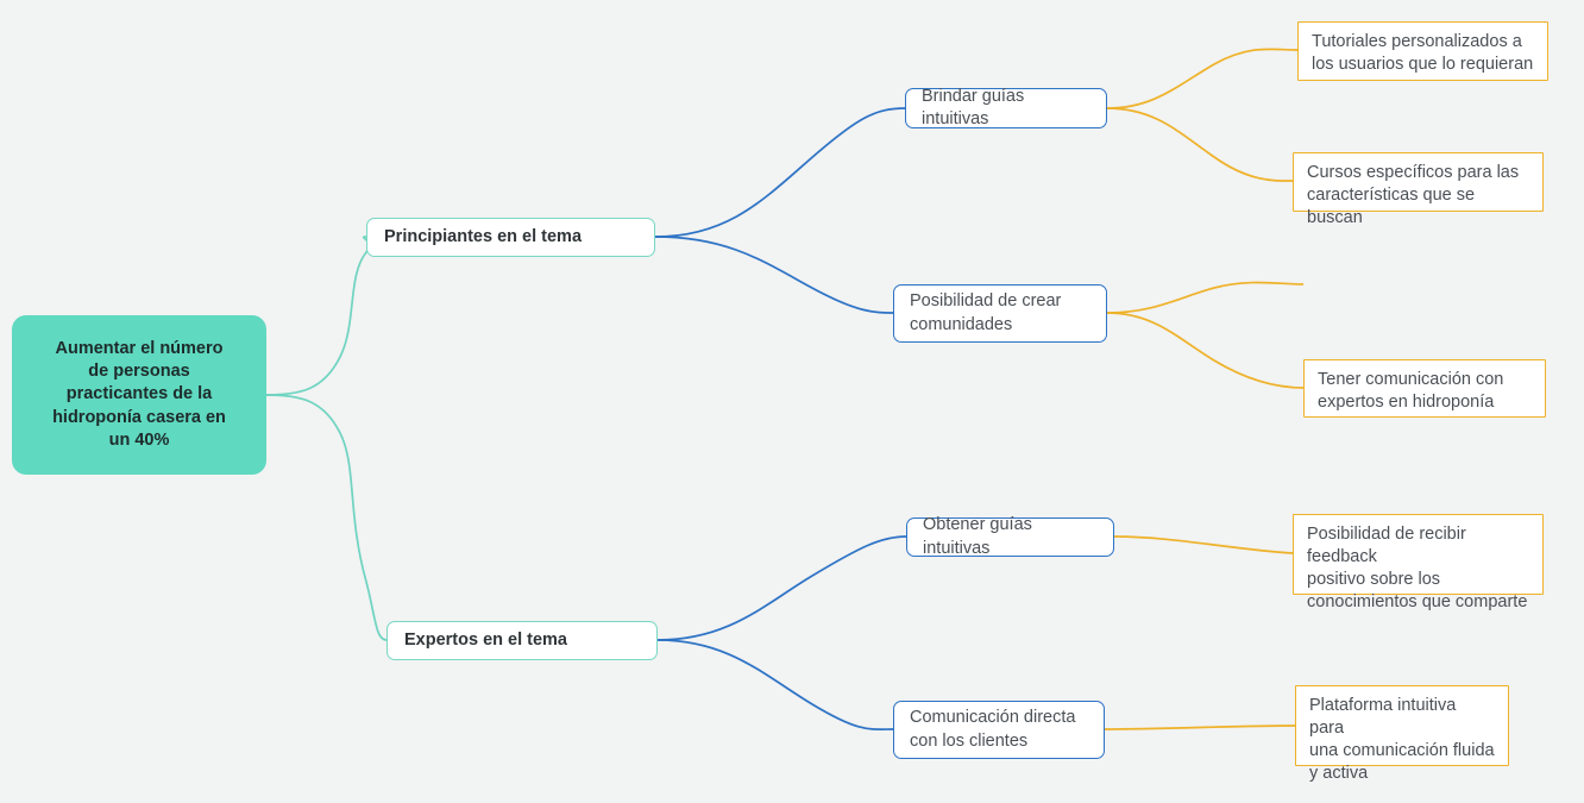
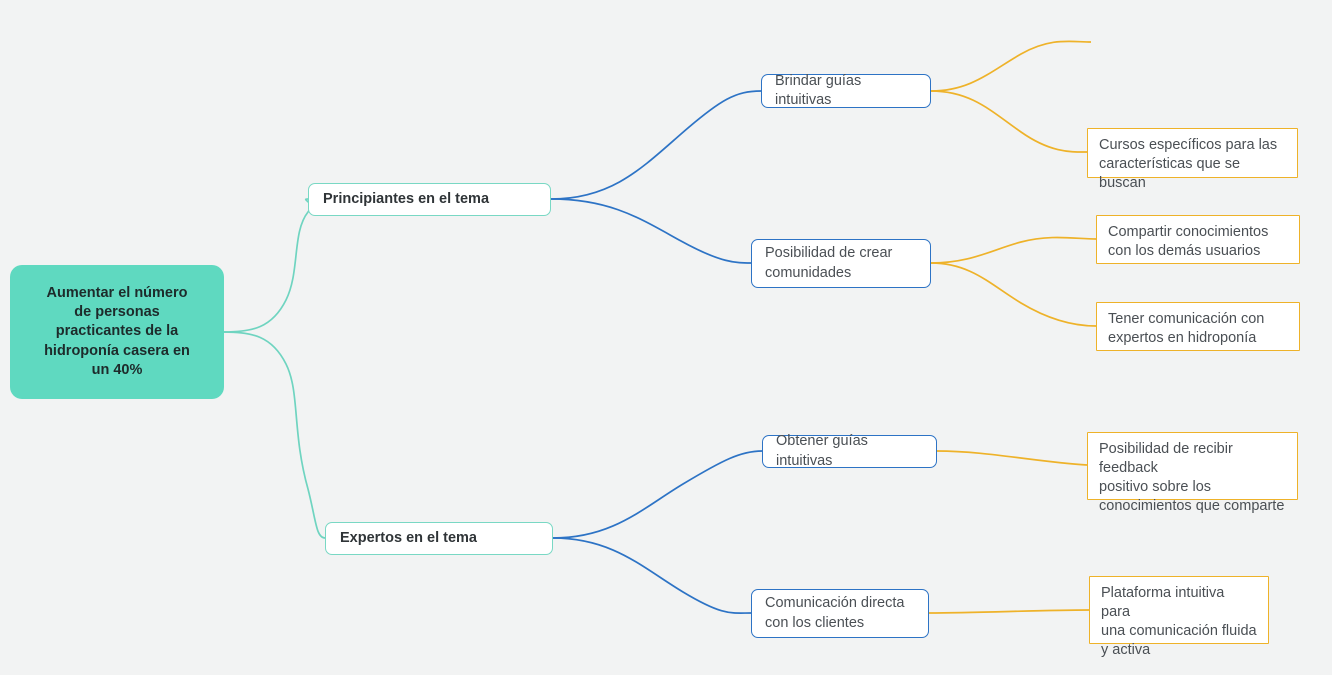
  Aumentar el número
  de personas
  practicantes de la
  hidroponía casera en
  un 40%
  Principiantes en el tema
  Brindar guías intuitivas
- Tutoriales personalizados a
- los usuarios que lo requieran
  Cursos específicos para las
  características que se buscan
  Posibilidad de crear
  comunidades
+ Compartir conocimientos
+ con los demás usuarios
  Tener comunicación con
  expertos en hidroponía
  Expertos en el tema
  Obtener guías intuitivas
  Posibilidad de recibir feedback
  positivo sobre los
  conocimientos que comparte
  Comunicación directa
  con los clientes
  Plataforma intuitiva para
  una comunicación fluida
  y activa
